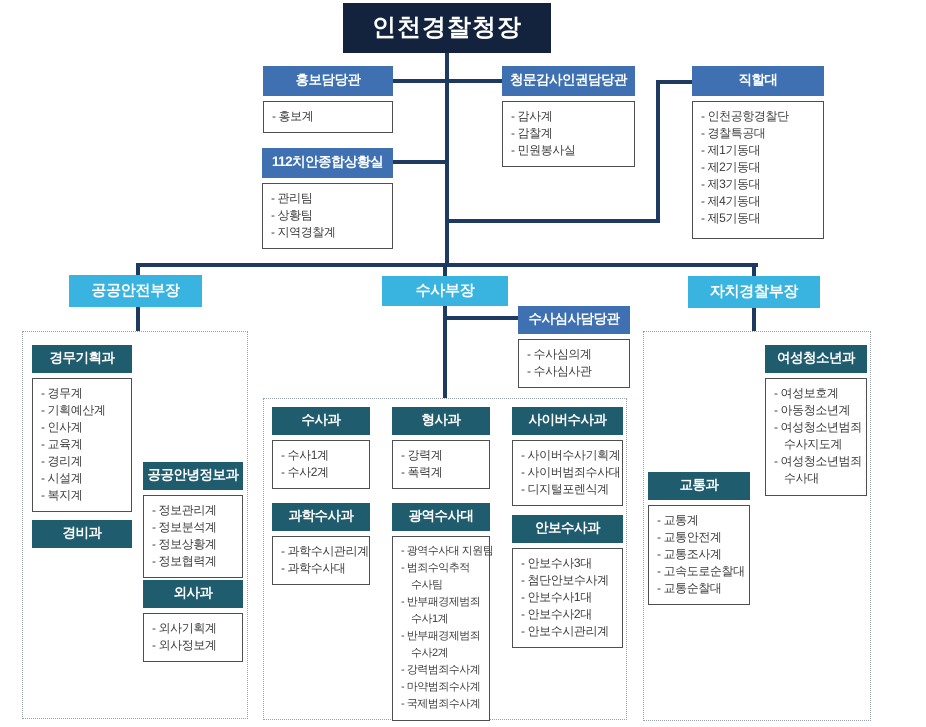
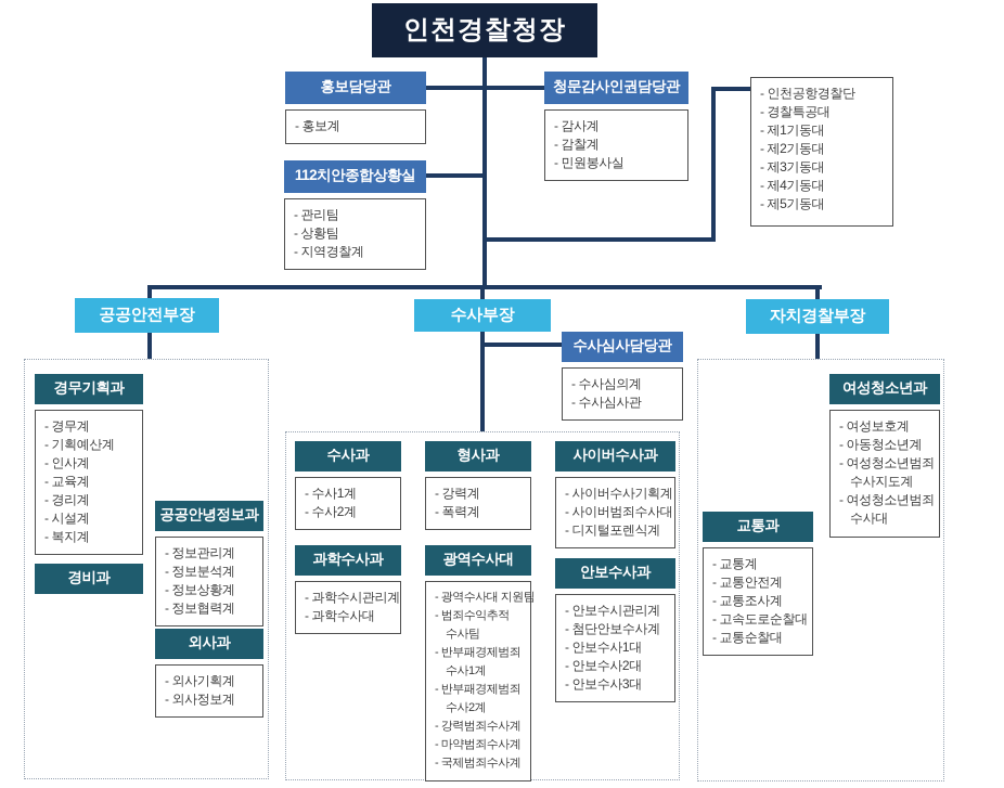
  인천경찰청장
  홍보담당관
  - 홍보계
  112치안종합상황실
  - 관리팀
  - 상황팀
  - 지역경찰계
  청문감사인권담당관
  - 감사계
  - 감찰계
  - 민원봉사실
- 직할대
  - 인천공항경찰단
  - 경찰특공대
  - 제1기동대
  - 제2기동대
  - 제3기동대
  - 제4기동대
  - 제5기동대
  수사심사담당관
  - 수사심의계
  - 수사심사관
  공공안전부장
  수사부장
  자치경찰부장
  경무기획과
  - 경무계
  - 기획예산계
  - 인사계
  - 교육계
  - 경리계
  - 시설계
  - 복지계
  공공안녕정보과
  - 정보관리계
  - 정보분석계
  - 정보상황계
  - 정보협력계
  경비과
  외사과
  - 외사기획계
  - 외사정보계
  수사과
  - 수사1계
  - 수사2계
  형사과
  - 강력계
  - 폭력계
  사이버수사과
  - 사이버수사기획계
  - 사이버범죄수사대
  - 디지털포렌식계
  과학수사과
  - 과학수시관리계
  - 과학수사대
  광역수사대
  - 광역수사대 지원팀
  - 범죄수익추적
  수사팀
  - 반부패경제범죄
  수사1계
  - 반부패경제범죄
  수사2계
  - 강력범죄수사계
  - 마약범죄수사계
  - 국제범죄수사계
  안보수사과
- - 안보수사3대
+ - 안보수시관리계
  - 첨단안보수사계
  - 안보수사1대
  - 안보수사2대
- - 안보수시관리계
+ - 안보수사3대
  여성청소년과
  - 여성보호계
  - 아동청소년계
  - 여성청소년범죄
  수사지도계
  - 여성청소년범죄
  수사대
  교통과
  - 교통계
  - 교통안전계
  - 교통조사계
  - 고속도로순찰대
  - 교통순찰대
